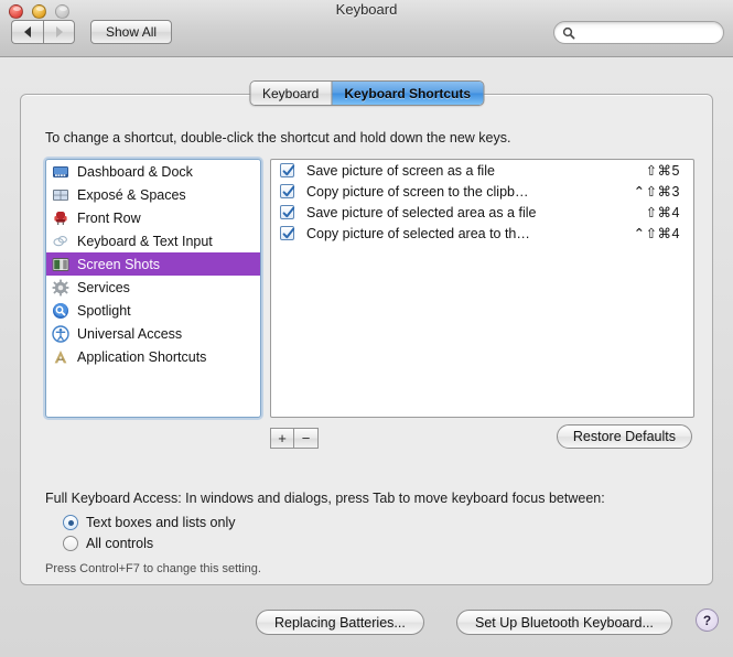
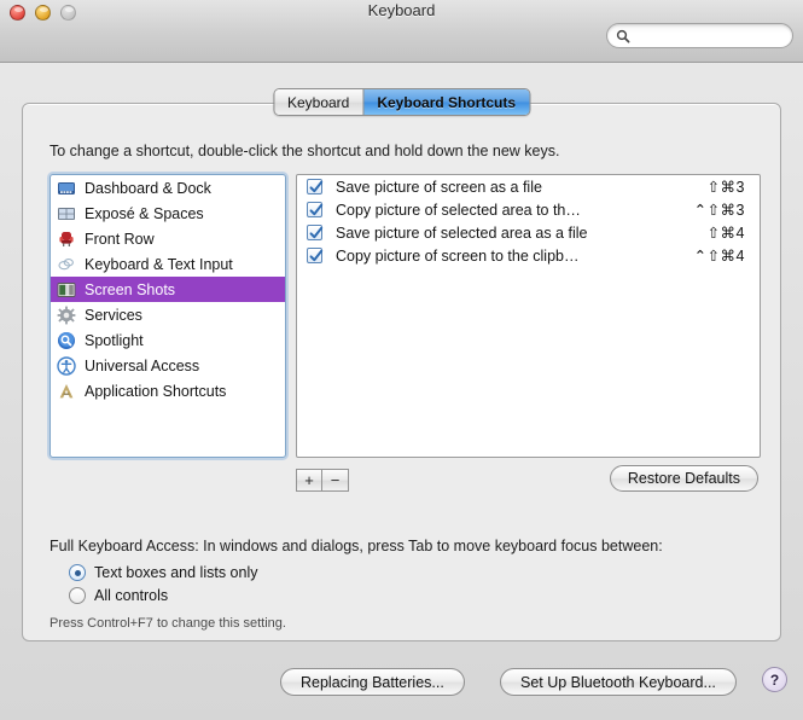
  Keyboard
- Show All
  Keyboard
  Keyboard Shortcuts
  To change a shortcut, double-click the shortcut and hold down the new keys.
  Dashboard & Dock
  Exposé & Spaces
  Front Row
  Keyboard & Text Input
  Screen Shots
  Services
  Spotlight
  Universal Access
  Application Shortcuts
  Save picture of screen as a file
- ⇧⌘5
+ ⇧⌘3
- Copy picture of screen to the clipb…
+ Copy picture of selected area to th…
  ⌃⇧⌘3
  Save picture of selected area as a file
  ⇧⌘4
- Copy picture of selected area to th…
+ Copy picture of screen to the clipb…
  ⌃⇧⌘4
  +
  −
  Restore Defaults
  Full Keyboard Access: In windows and dialogs, press Tab to move keyboard focus between:
  Text boxes and lists only
  All controls
  Press Control+F7 to change this setting.
  Replacing Batteries...
  Set Up Bluetooth Keyboard...
  ?
